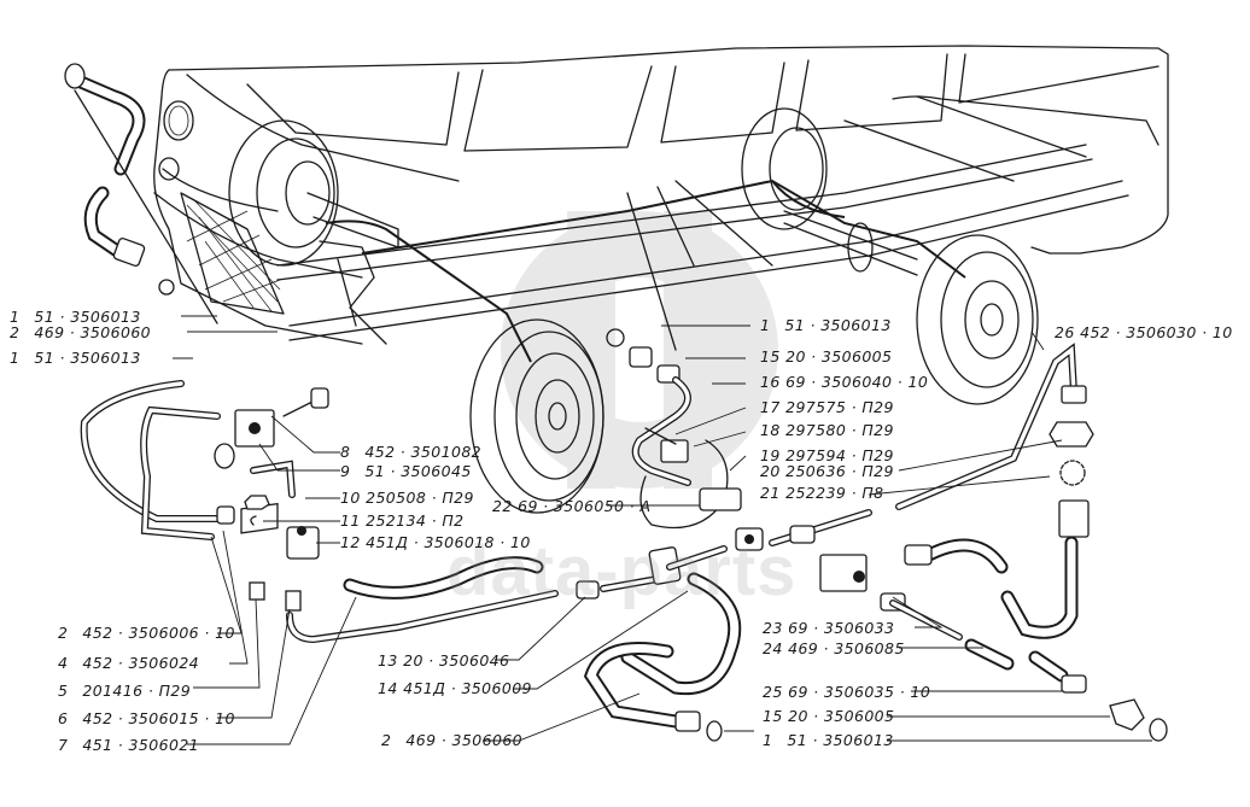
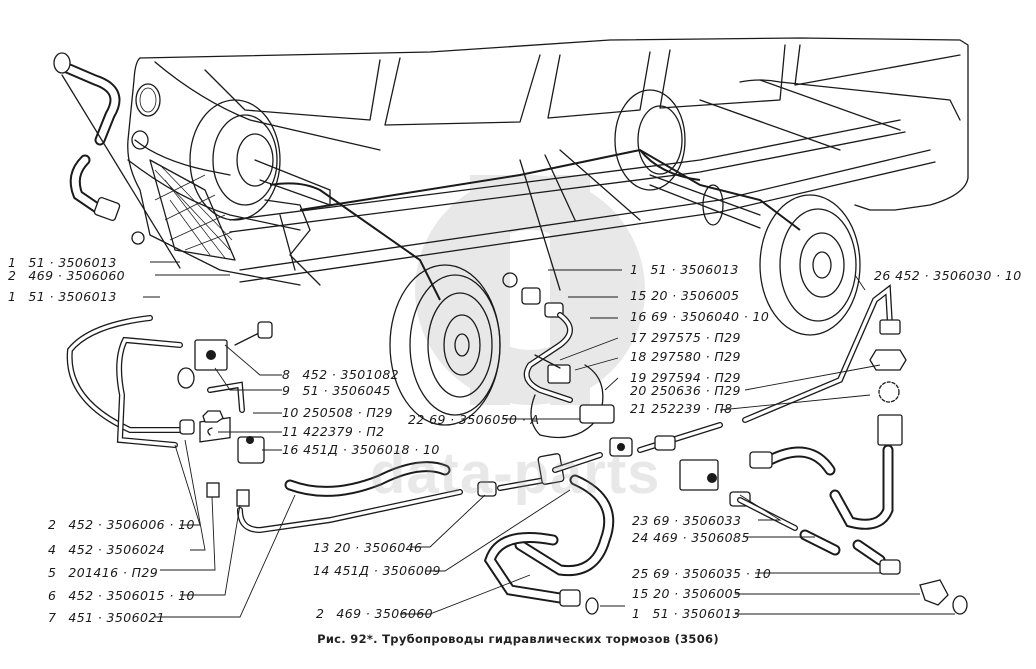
  data-parts
  1 51 · 3506013
  2 469 · 3506060
  1 51 · 3506013
  8 452 · 3501082
  9 51 · 3506045
  10 250508 · П29
- 11 252134 · П2
+ 11 422379 · П2
- 12 451Д · 3506018 · 10
+ 16 451Д · 3506018 · 10
  22 69 · 3506050 · А
  1 51 · 3506013
  15 20 · 3506005
  16 69 · 3506040 · 10
  17 297575 · П29
  18 297580 · П29
  19 297594 · П29
  20 250636 · П29
  21 252239 · П8
  26 452 · 3506030 · 10
  2 452 · 3506006 · 10
  4 452 · 3506024
  5 201416 · П29
  6 452 · 3506015 · 10
  7 451 · 3506021
  13 20 · 3506046
  14 451Д · 3506009
  23 69 · 3506033
  24 469 · 3506085
  25 69 · 3506035 · 10
  15 20 · 3506005
  1 51 · 3506013
  2 469 · 3506060
+ Рис. 92*. Трубопроводы гидравлических тормозов (3506)
